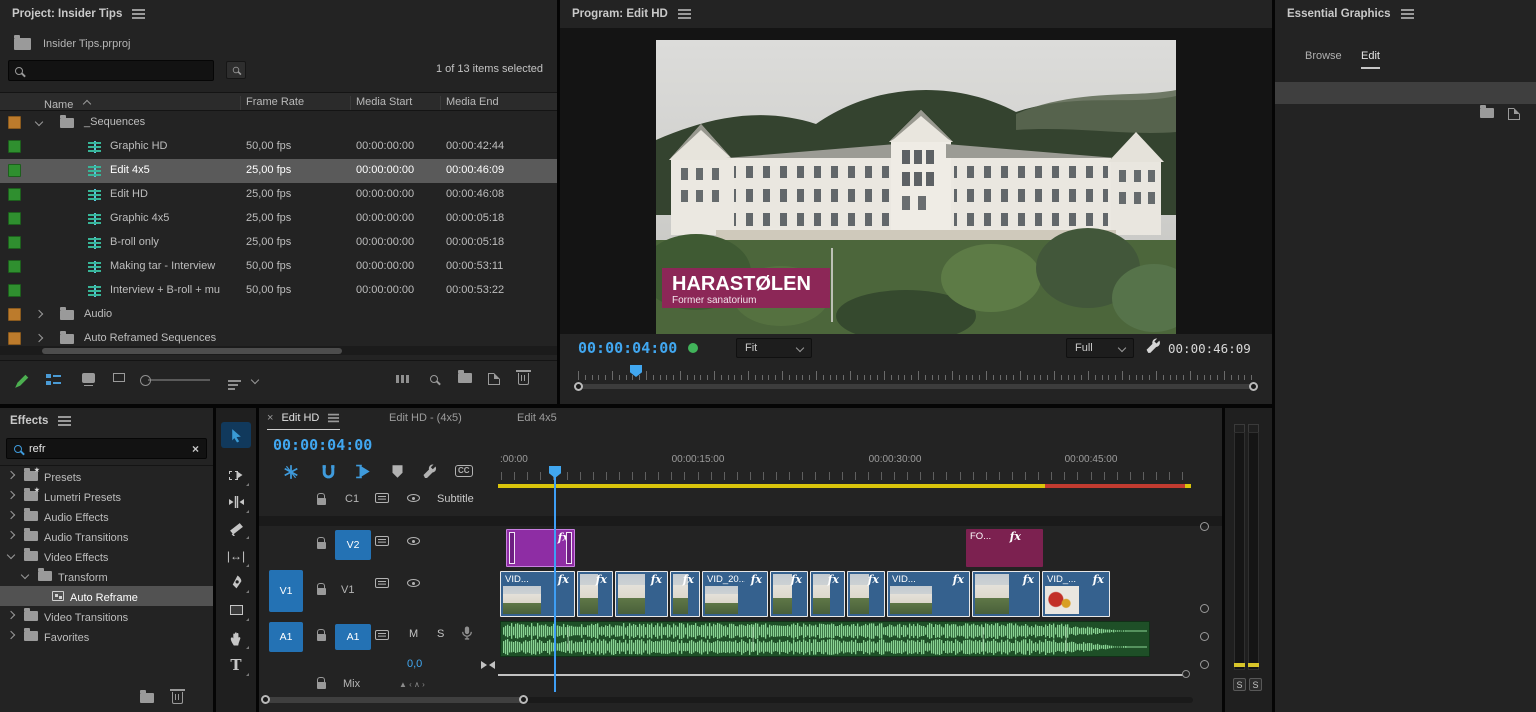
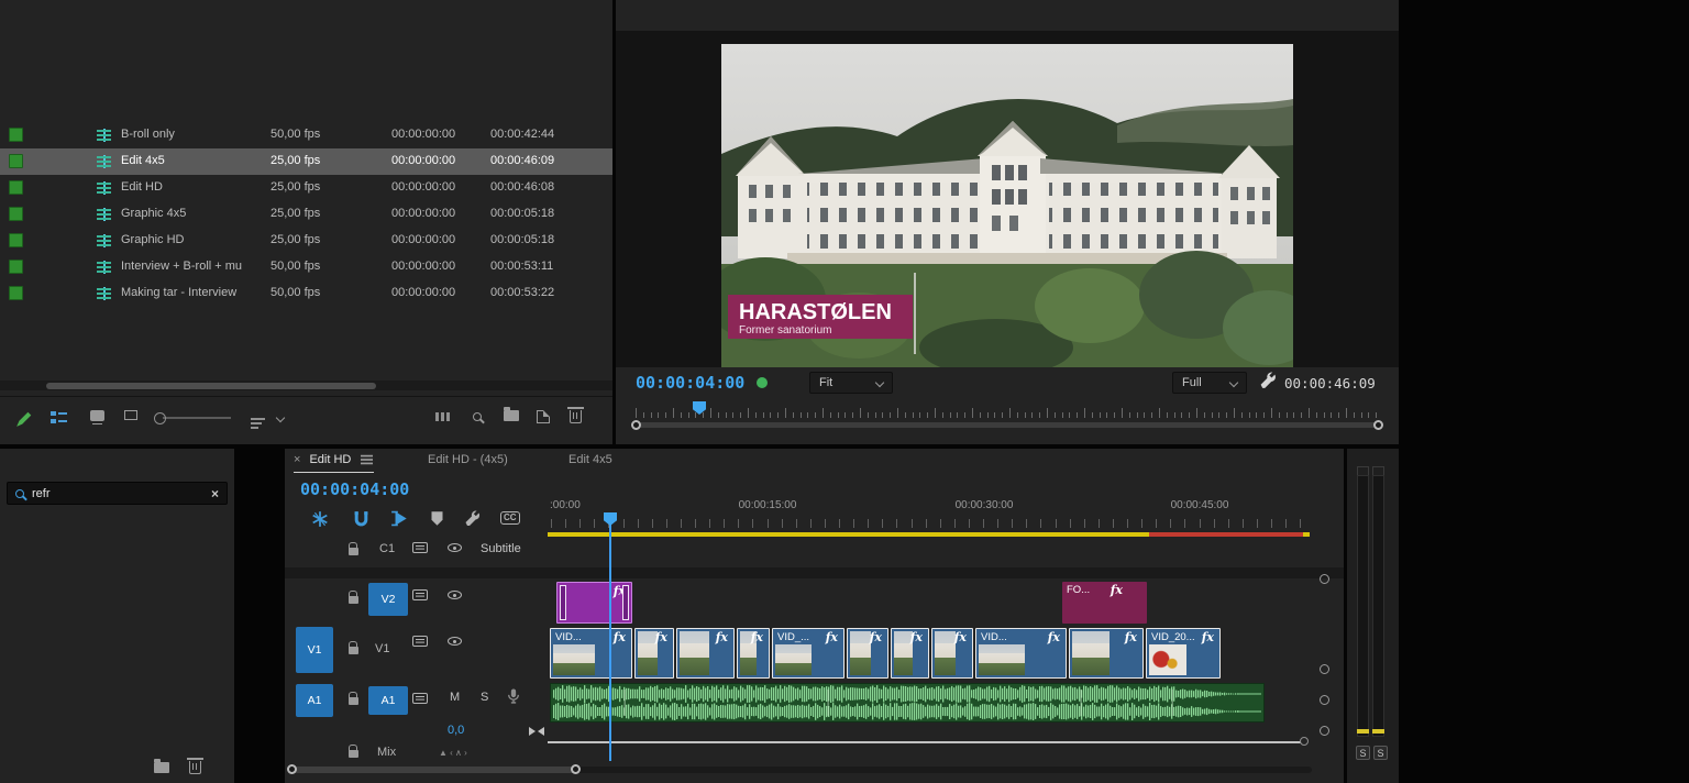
- Project: Insider Tips
- Insider Tips.prproj
- 1 of 13 items selected
- Name
- Frame Rate
- Media Start
- Media End
- _Sequences
- Graphic HD
+ B-roll only
  50,00 fps
  00:00:00:00
  00:00:42:44
  Edit 4x5
  25,00 fps
  00:00:00:00
  00:00:46:09
  Edit HD
  25,00 fps
  00:00:00:00
  00:00:46:08
  Graphic 4x5
  25,00 fps
  00:00:00:00
  00:00:05:18
- B-roll only
+ Graphic HD
  25,00 fps
  00:00:00:00
  00:00:05:18
- Making tar - Interview
+ Interview + B-roll + mu
  50,00 fps
  00:00:00:00
  00:00:53:11
- Interview + B-roll + mu
+ Making tar - Interview
  50,00 fps
  00:00:00:00
  00:00:53:22
- Audio
- Auto Reframed Sequences
- Program: Edit HD
  HARASTØLEN
  Former sanatorium
  00:00:04:00
  Fit
  Full
  00:00:46:09
- Essential Graphics
- Browse
- Edit
- Effects
  refr
  ×
- Presets
- Lumetri Presets
- Audio Effects
- Audio Transitions
- Video Effects
- Transform
- Auto Reframe
- Video Transitions
- Favorites
- |↔|
- T
  ×
  Edit HD
  Edit HD - (4x5)
  Edit 4x5
  00:00:04:00
  CC
  C1
  Subtitle
  V2
  V1
  V1
  A1
  A1
  M
  S
  0,0
  Mix
  ▲ ‹ ∧ ›
  :00:00
  00:00:15:00
  00:00:30:00
  00:00:45:00
  FO...
  fx
  VID...
  fx
  fx
  fx
  fx
- VID_20...
+ VID_...
  fx
  fx
  fx
  fx
  VID...
  fx
  fx
- VID_...
+ VID_20...
  fx
  S
  S
